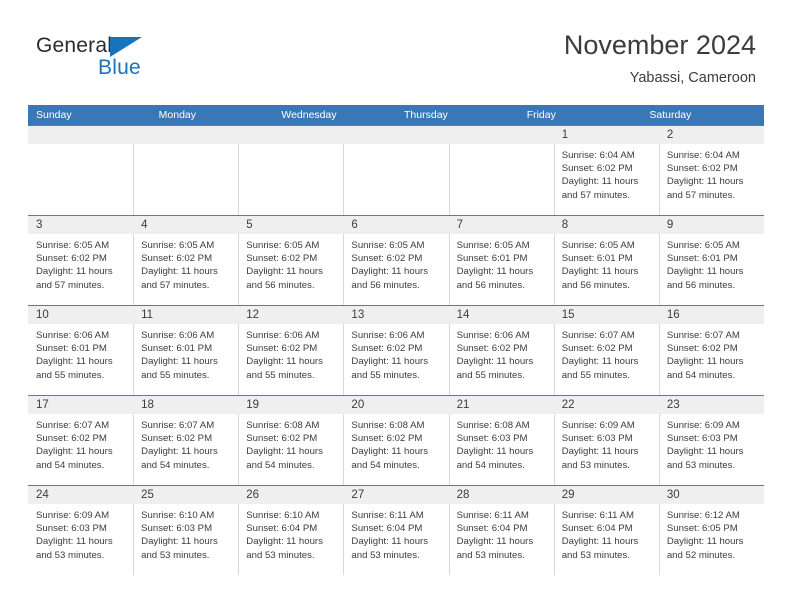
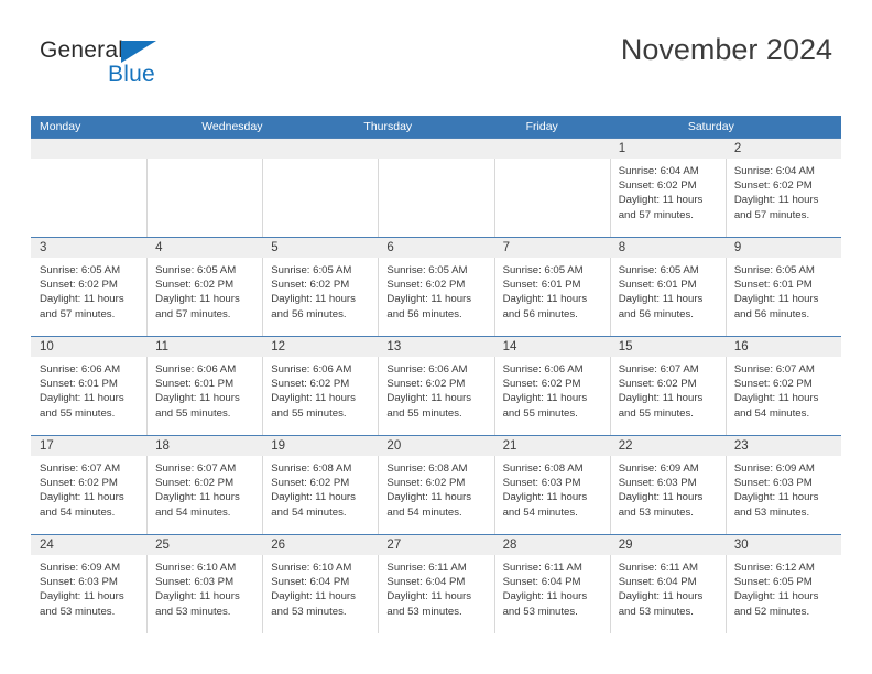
  General
  Blue
  November 2024
- Yabassi, Cameroon
- Sunday
  Monday
  Wednesday
  Thursday
  Friday
  Saturday
  1
  Sunrise: 6:04 AM
  Sunset: 6:02 PM
  Daylight: 11 hours
  and 57 minutes.
  2
  Sunrise: 6:04 AM
  Sunset: 6:02 PM
  Daylight: 11 hours
  and 57 minutes.
  3
  Sunrise: 6:05 AM
  Sunset: 6:02 PM
  Daylight: 11 hours
  and 57 minutes.
  4
  Sunrise: 6:05 AM
  Sunset: 6:02 PM
  Daylight: 11 hours
  and 57 minutes.
  5
  Sunrise: 6:05 AM
  Sunset: 6:02 PM
  Daylight: 11 hours
  and 56 minutes.
  6
  Sunrise: 6:05 AM
  Sunset: 6:02 PM
  Daylight: 11 hours
  and 56 minutes.
  7
  Sunrise: 6:05 AM
  Sunset: 6:01 PM
  Daylight: 11 hours
  and 56 minutes.
  8
  Sunrise: 6:05 AM
  Sunset: 6:01 PM
  Daylight: 11 hours
  and 56 minutes.
  9
  Sunrise: 6:05 AM
  Sunset: 6:01 PM
  Daylight: 11 hours
  and 56 minutes.
  10
  Sunrise: 6:06 AM
  Sunset: 6:01 PM
  Daylight: 11 hours
  and 55 minutes.
  11
  Sunrise: 6:06 AM
  Sunset: 6:01 PM
  Daylight: 11 hours
  and 55 minutes.
  12
  Sunrise: 6:06 AM
  Sunset: 6:02 PM
  Daylight: 11 hours
  and 55 minutes.
  13
  Sunrise: 6:06 AM
  Sunset: 6:02 PM
  Daylight: 11 hours
  and 55 minutes.
  14
  Sunrise: 6:06 AM
  Sunset: 6:02 PM
  Daylight: 11 hours
  and 55 minutes.
  15
  Sunrise: 6:07 AM
  Sunset: 6:02 PM
  Daylight: 11 hours
  and 55 minutes.
  16
  Sunrise: 6:07 AM
  Sunset: 6:02 PM
  Daylight: 11 hours
  and 54 minutes.
  17
  Sunrise: 6:07 AM
  Sunset: 6:02 PM
  Daylight: 11 hours
  and 54 minutes.
  18
  Sunrise: 6:07 AM
  Sunset: 6:02 PM
  Daylight: 11 hours
  and 54 minutes.
  19
  Sunrise: 6:08 AM
  Sunset: 6:02 PM
  Daylight: 11 hours
  and 54 minutes.
  20
  Sunrise: 6:08 AM
  Sunset: 6:02 PM
  Daylight: 11 hours
  and 54 minutes.
  21
  Sunrise: 6:08 AM
  Sunset: 6:03 PM
  Daylight: 11 hours
  and 54 minutes.
  22
  Sunrise: 6:09 AM
  Sunset: 6:03 PM
  Daylight: 11 hours
  and 53 minutes.
  23
  Sunrise: 6:09 AM
  Sunset: 6:03 PM
  Daylight: 11 hours
  and 53 minutes.
  24
  Sunrise: 6:09 AM
  Sunset: 6:03 PM
  Daylight: 11 hours
  and 53 minutes.
  25
  Sunrise: 6:10 AM
  Sunset: 6:03 PM
  Daylight: 11 hours
  and 53 minutes.
  26
  Sunrise: 6:10 AM
  Sunset: 6:04 PM
  Daylight: 11 hours
  and 53 minutes.
  27
  Sunrise: 6:11 AM
  Sunset: 6:04 PM
  Daylight: 11 hours
  and 53 minutes.
  28
  Sunrise: 6:11 AM
  Sunset: 6:04 PM
  Daylight: 11 hours
  and 53 minutes.
  29
  Sunrise: 6:11 AM
  Sunset: 6:04 PM
  Daylight: 11 hours
  and 53 minutes.
  30
  Sunrise: 6:12 AM
  Sunset: 6:05 PM
  Daylight: 11 hours
  and 52 minutes.
